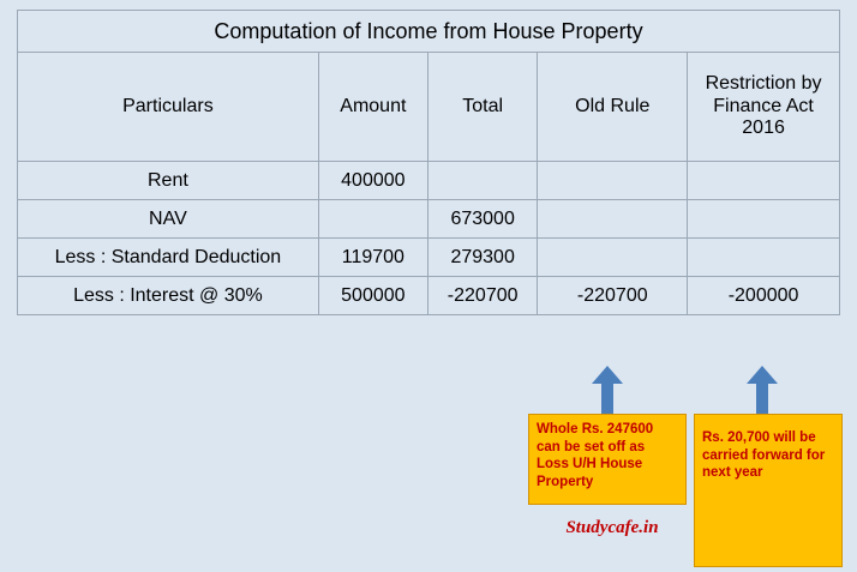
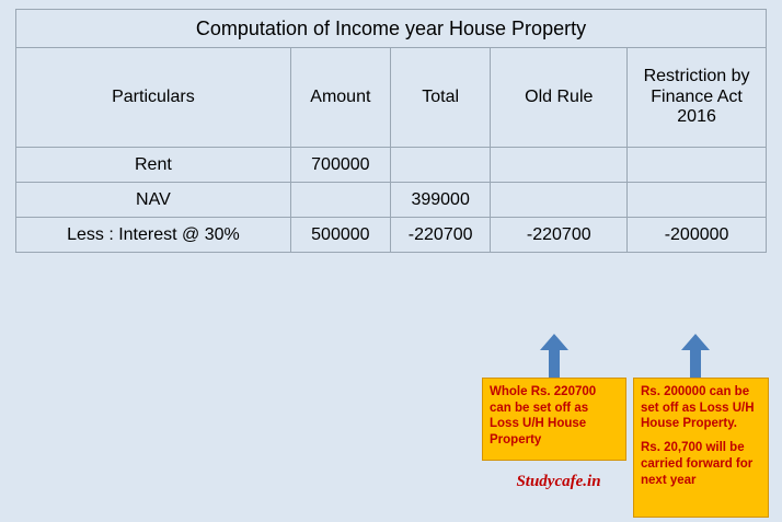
- Computation of Income from House Property
+ Computation of Income year House Property
  Particulars	Amount	Total	Old Rule	Restriction by Finance Act 2016
- Rent	400000
+ Rent	700000
- NAV		673000
+ NAV		399000
- Less : Standard Deduction	119700	279300
  Less : Interest @ 30%	500000	-220700	-220700	-200000
- Whole Rs. 247600 can be set off as Loss U/H House Property
+ Whole Rs. 220700 can be set off as Loss U/H House Property
+ Rs. 200000 can be set off as Loss U/H House Property.
  Rs. 20,700 will be carried forward for next year
  Studycafe.in
